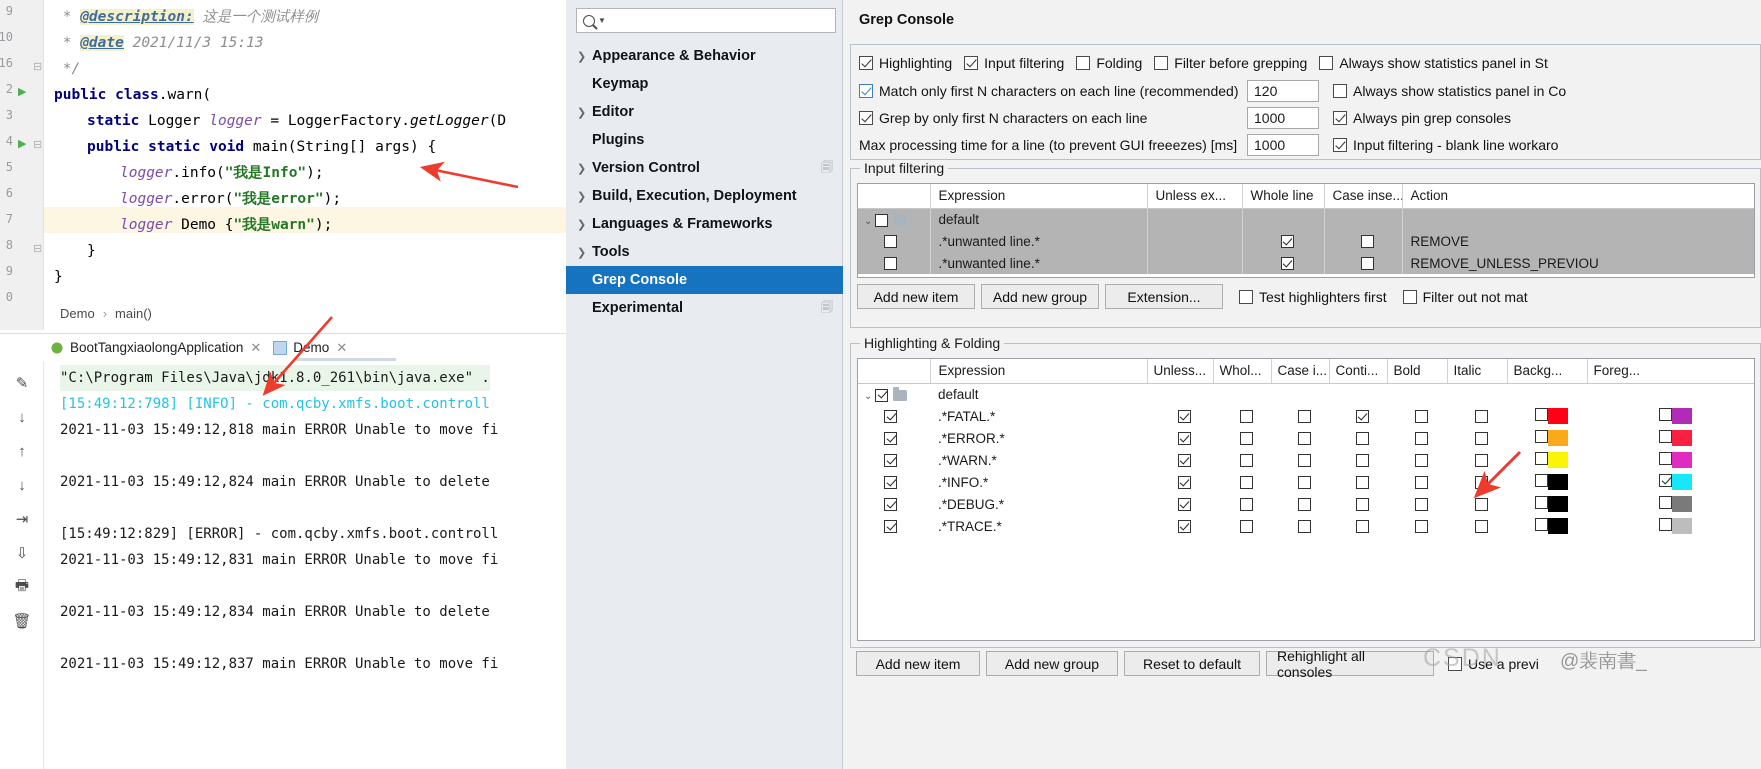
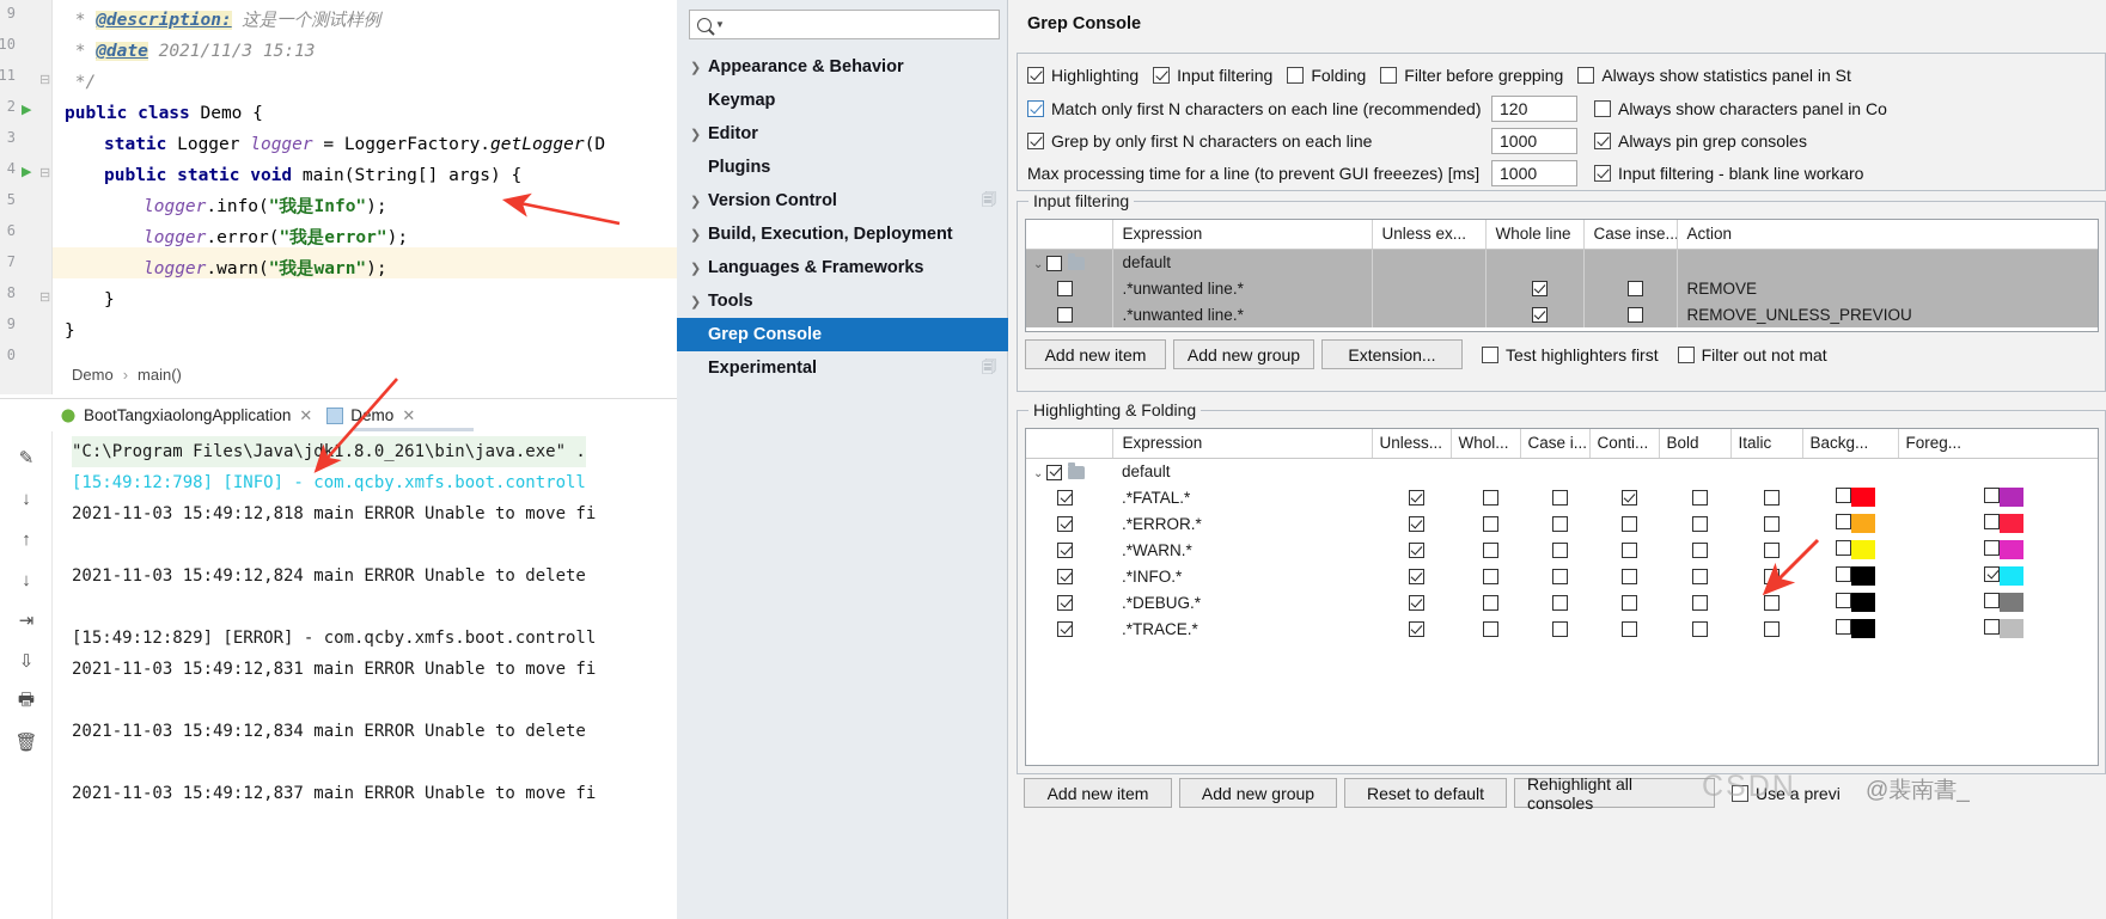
  9
  10
- 16
+ 11
  2
  3
  4
  5
  6
  7
  8
  9
  0
  ▶
  ▶
  ⊟
  ⊟
  ⊟
  * @description: 这是一个测试样例
  * @date 2021/11/3 15:13
  */
- public class.warn(
+ public class Demo {
  static Logger logger = LoggerFactory.getLogger(D
  public static void main(String[] args) {
  logger.info("我是Info");
  logger.error("我是error");
- logger Demo {"我是warn");
+ logger.warn("我是warn");
  }
  }
  Demo
  ›
  main()
  BootTangxiaolongApplication
  ✕
  Dmo
  ✕
  ✎
  ↓
  ↑
  ↓
  ⇥
  ⇩
  🖶
  🗑
  "C:\Program Files\Java\jdk1.8.0_261\bin\java.exe" .
  [15:49:12:798] [INFO] - com.qcby.xmfs.boot.controll
  2021-11-03 15:49:12,818 main ERROR Unable to move fi
  2021-11-03 15:49:12,824 main ERROR Unable to delete
  [15:49:12:829] [ERROR] - com.qcby.xmfs.boot.controll
  2021-11-03 15:49:12,831 main ERROR Unable to move fi
  2021-11-03 15:49:12,834 main ERROR Unable to delete
  2021-11-03 15:49:12,837 main ERROR Unable to move fi
  ▼
  ❯
  Appearance & Behavior
  Keymap
  ❯
  Editor
  Plugins
  ❯
  Version Control
  🗐
  ❯
  Build, Execution, Deployment
  ❯
  Languages & Frameworks
  ❯
  Tools
  Grep Console
  Experimental
  🗐
  Grep Console
  Highlighting
  Input filtering
  Folding
  Filter before grepping
  Always show statistics panel in St
  Match only first N characters on each line (recommended)
  120
- Always show statistics panel in Co
+ Always show characters panel in Co
  Grep by only first N characters on each line
  1000
  Always pin grep consoles
  Max processing time for a line (to prevent GUI freeezes) [ms]
  1000
  Input filtering - blank line workaro
  Input filtering
  	Expression	Unless ex...	Whole line	Case inse..	Action
  ⌄	default
  	.*unwanted line.*				REMOVE
  	.*unwanted line.*				REMOVE_UNLESS_PREVIOU
  Add new item
  Add new group
  Extension...
  Test highlighters first
  Filter out not mat
  Highlighting & Folding
  	Expression	Unless...	Whol...	Case i...	Conti...	Bold	Italic	Backg...	Foreg...
  ⌄	default
  	.*FATAL.*
  	.*ERROR.*
  	.*WARN.*
  	.*INFO.*
  	.*DEBUG.*
  	.*TRACE.*
  Add new item
  Add new group
  Reset to default
  Rehighlight all consoles
  Use a previ
  CSDN
  @裴南書_
